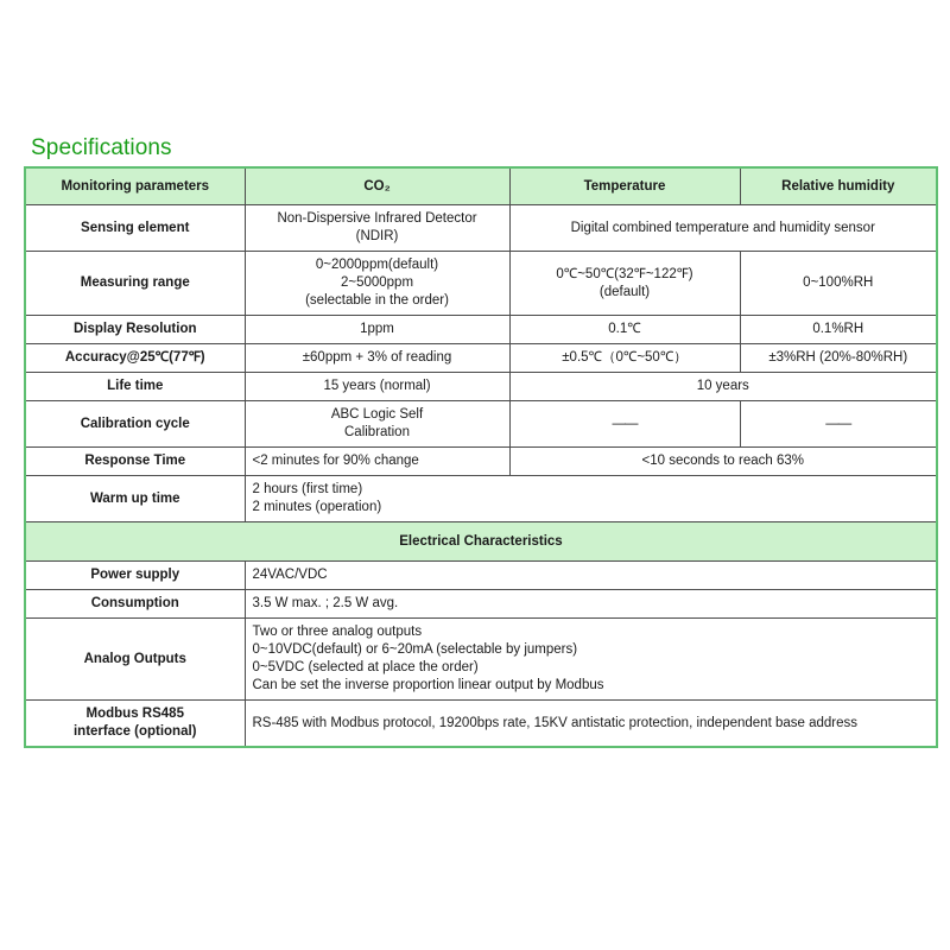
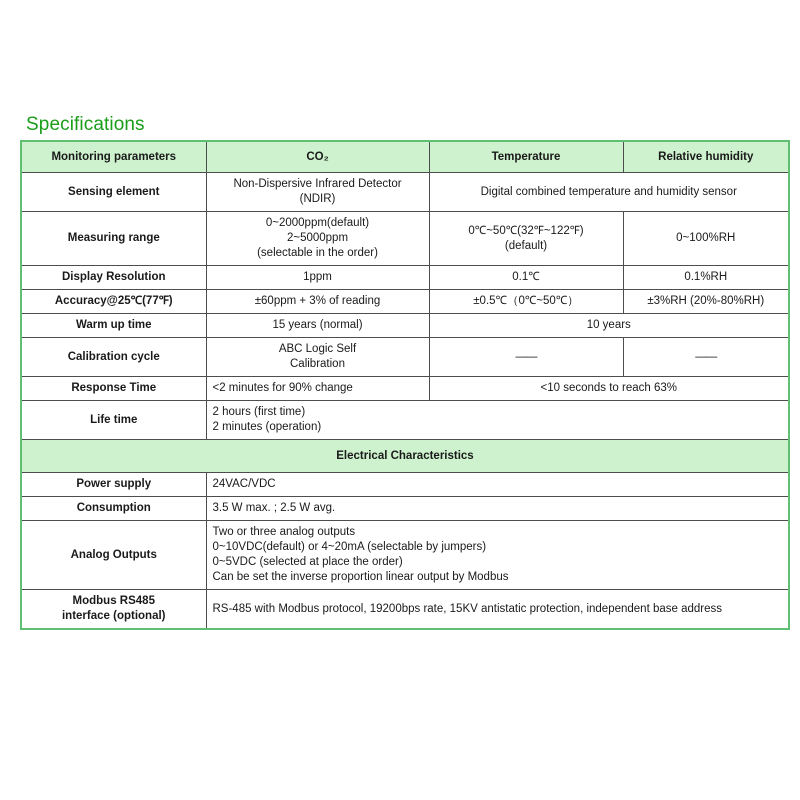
  Specifications
  Monitoring parameters	CO₂	Temperature	Relative humidity
  Sensing element	Non-Dispersive Infrared Detector (NDIR)	Digital combined temperature and humidity sensor
  Measuring range	0~2000ppm(default) 2~5000ppm (selectable in the order)	0℃~50℃(32℉~122℉) (default)	0~100%RH
  Display Resolution	1ppm	0.1℃	0.1%RH
  Accuracy@25℃(77℉)	±60ppm + 3% of reading	±0.5℃（0℃~50℃）	±3%RH (20%-80%RH)
- Life time	15 years (normal)	10 years
+ Warm up time	15 years (normal)	10 years
  Calibration cycle	ABC Logic Self Calibration	——	——
  Response Time	<2 minutes for 90% change	<10 seconds to reach 63%
- Warm up time	2 hours (first time) 2 minutes (operation)
+ Life time	2 hours (first time) 2 minutes (operation)
  Electrical Characteristics
  Power supply	24VAC/VDC
  Consumption	3.5 W max. ; 2.5 W avg.
- Analog Outputs	Two or three analog outputs 0~10VDC(default) or 6~20mA (selectable by jumpers) 0~5VDC (selected at place the order) Can be set the inverse proportion linear output by Modbus
+ Analog Outputs	Two or three analog outputs 0~10VDC(default) or 4~20mA (selectable by jumpers) 0~5VDC (selected at place the order) Can be set the inverse proportion linear output by Modbus
  Modbus RS485 interface (optional)	RS-485 with Modbus protocol, 19200bps rate, 15KV antistatic protection, independent base address
